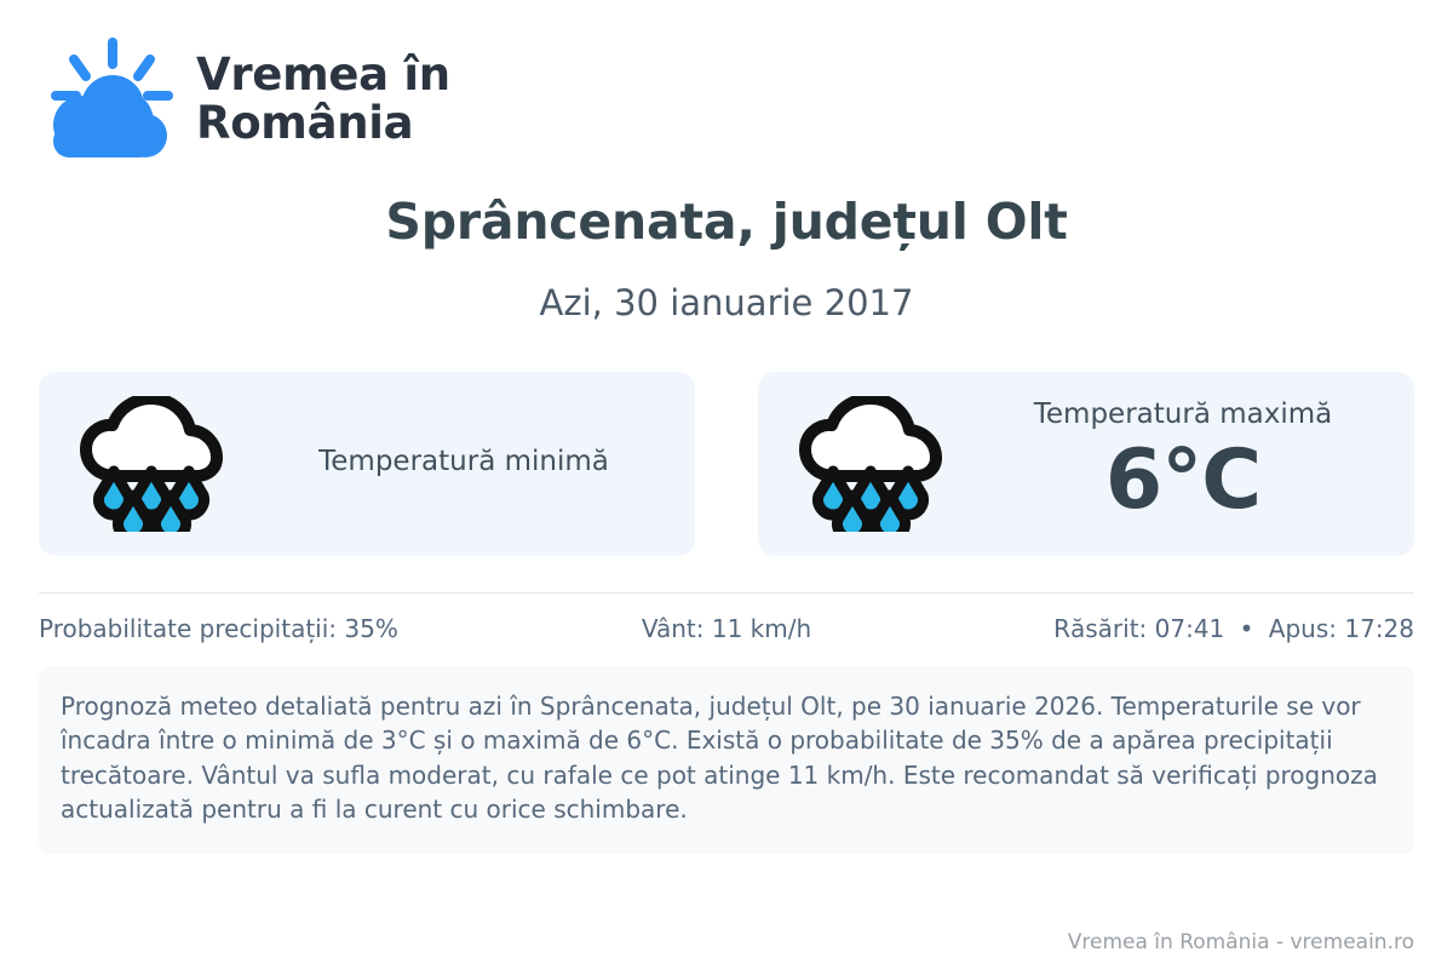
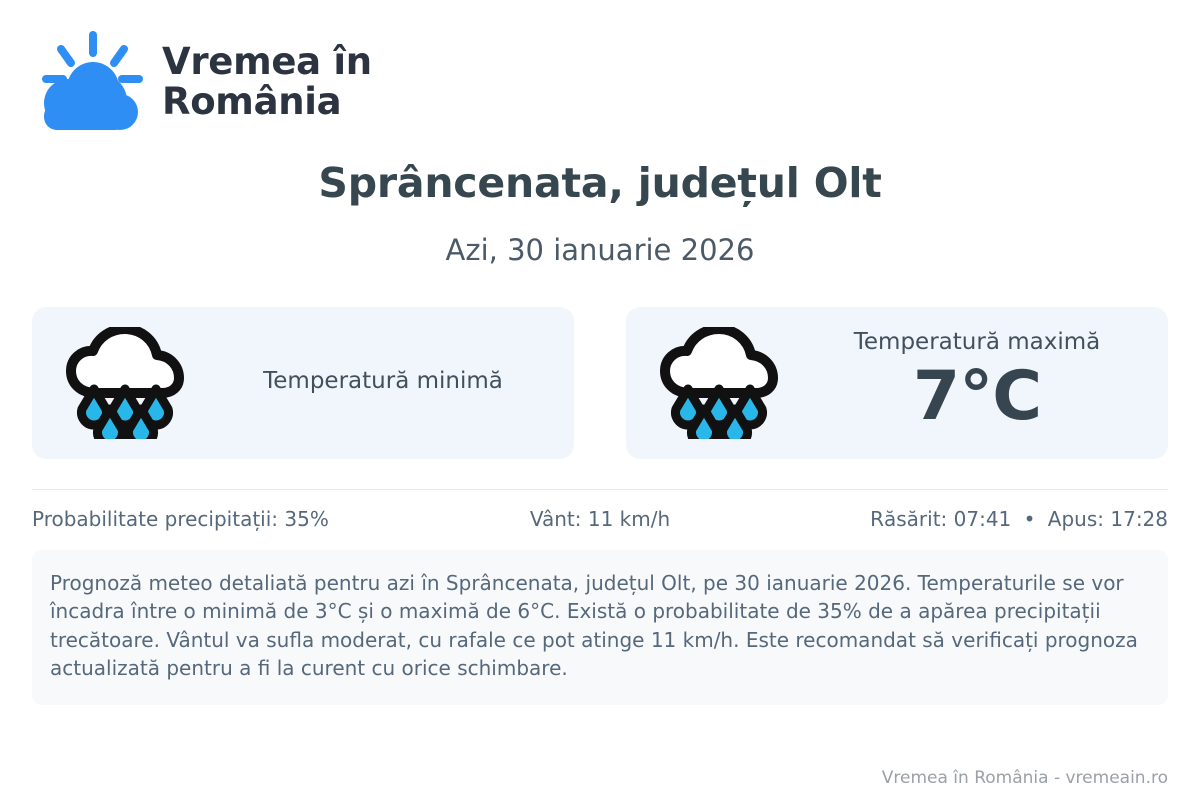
  Vremea în
  România
  Sprâncenata, județul Olt
- Azi, 30 ianuarie 2017
+ Azi, 30 ianuarie 2026
  Temperatură minimă
  Temperatură maximă
- 6°C
+ 7°C
  Probabilitate precipitații: 35%
  Vânt: 11 km/h
  Răsărit: 07:41 • Apus: 17:28
  Prognoză meteo detaliată pentru azi în Sprâncenata, județul Olt, pe 30 ianuarie 2026. Temperaturile se vor încadra între o minimă de 3°C și o maximă de 6°C. Există o probabilitate de 35% de a apărea precipitații trecătoare. Vântul va sufla moderat, cu rafale ce pot atinge 11 km/h. Este recomandat să verificați prognoza actualizată pentru a fi la curent cu orice schimbare.
  Vremea în România - vremeain.ro
